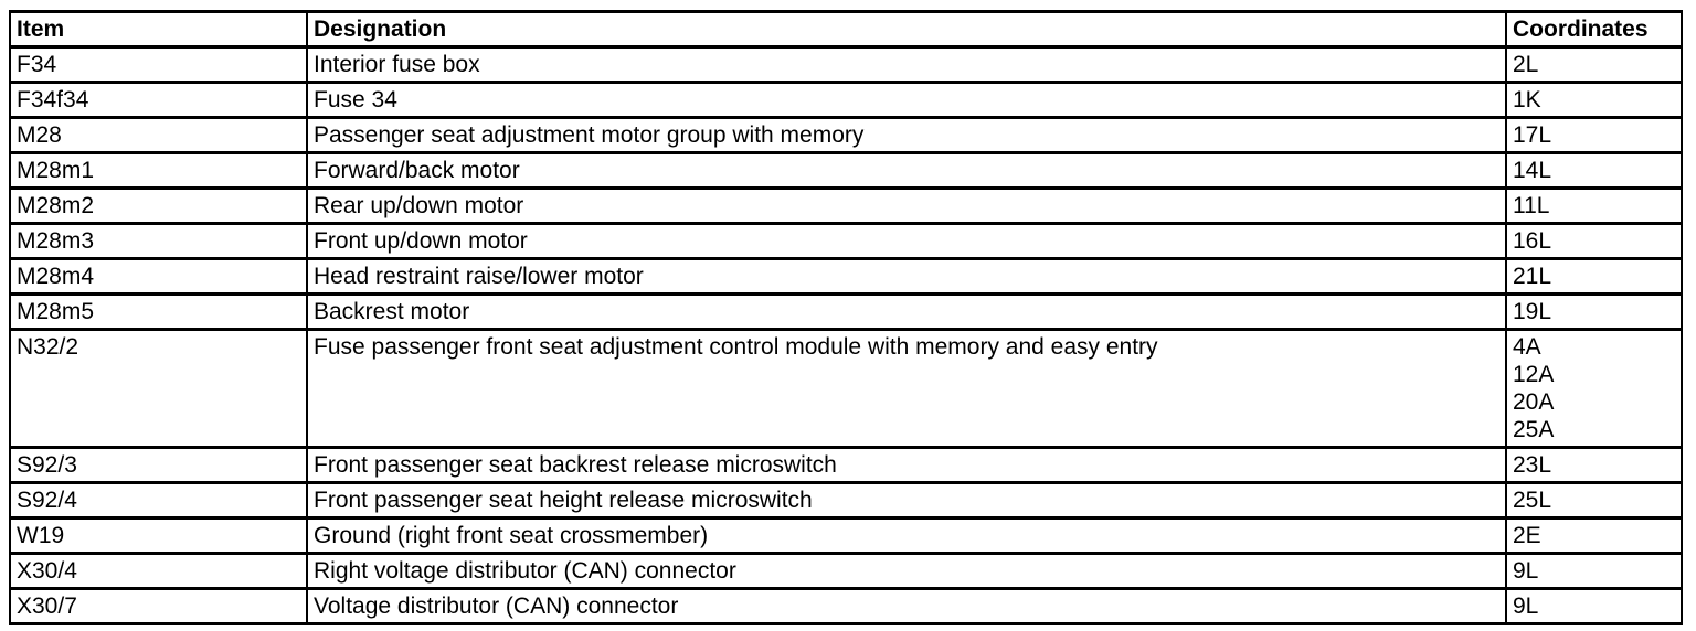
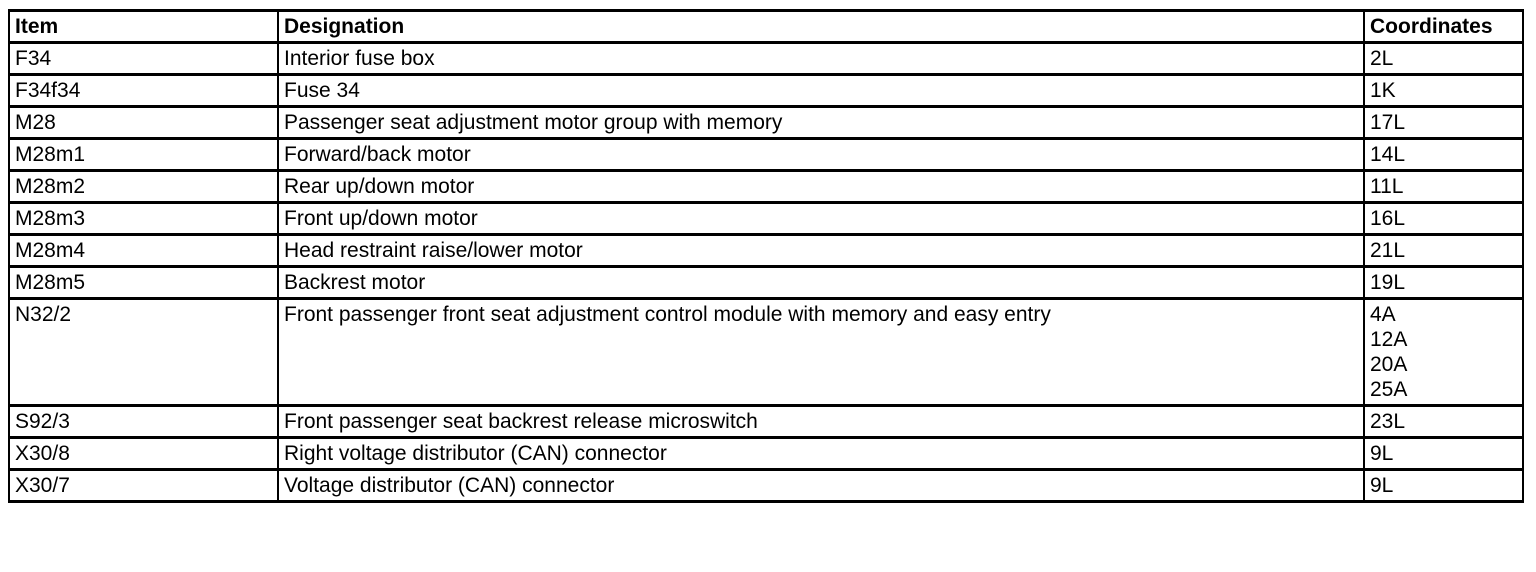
  Item	Designation	Coordinates
  F34	Interior fuse box	2L
  F34f34	Fuse 34	1K
  M28	Passenger seat adjustment motor group with memory	17L
  M28m1	Forward/back motor	14L
  M28m2	Rear up/down motor	11L
  M28m3	Front up/down motor	16L
  M28m4	Head restraint raise/lower motor	21L
  M28m5	Backrest motor	19L
- N32/2	Fuse passenger front seat adjustment control module with memory and easy entry	4A12A20A25A
+ N32/2	Front passenger front seat adjustment control module with memory and easy entry	4A12A20A25A
  S92/3	Front passenger seat backrest release microswitch	23L
- S92/4	Front passenger seat height release microswitch	25L
- W19	Ground (right front seat crossmember)	2E
- X30/4	Right voltage distributor (CAN) connector	9L
+ X30/8	Right voltage distributor (CAN) connector	9L
  X30/7	Voltage distributor (CAN) connector	9L
